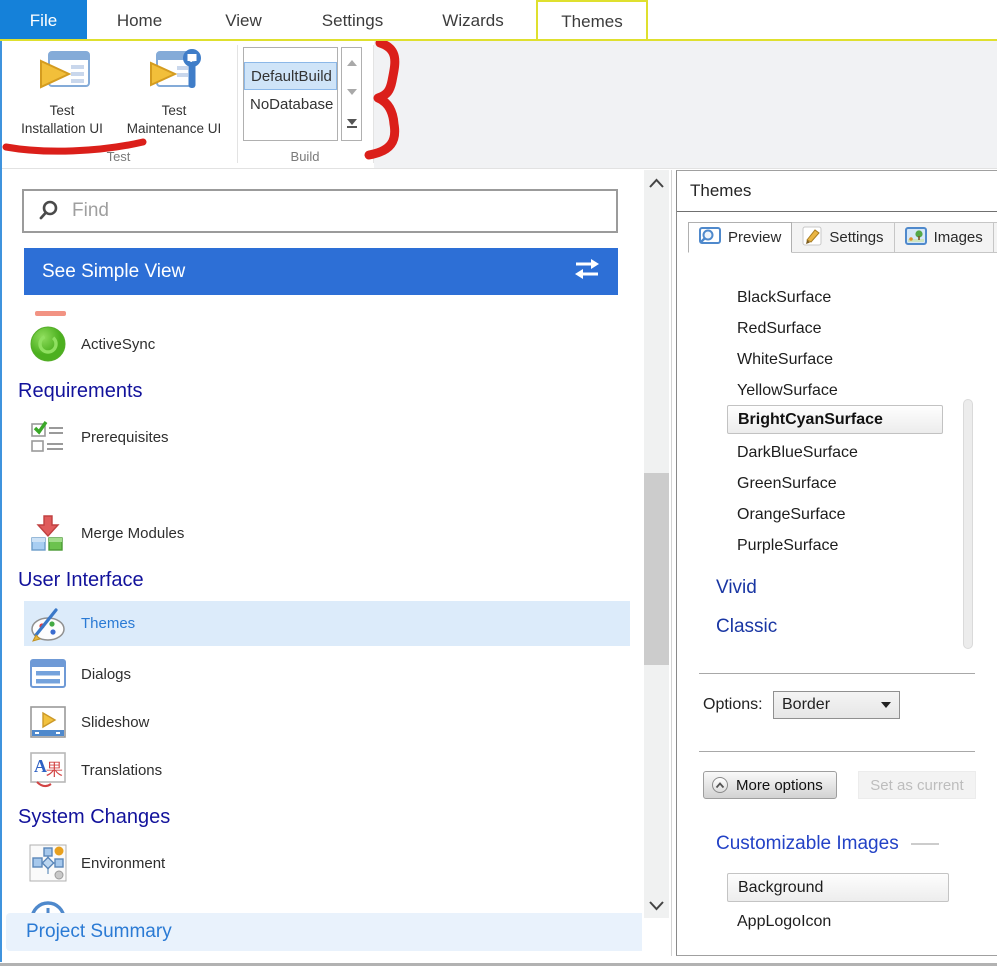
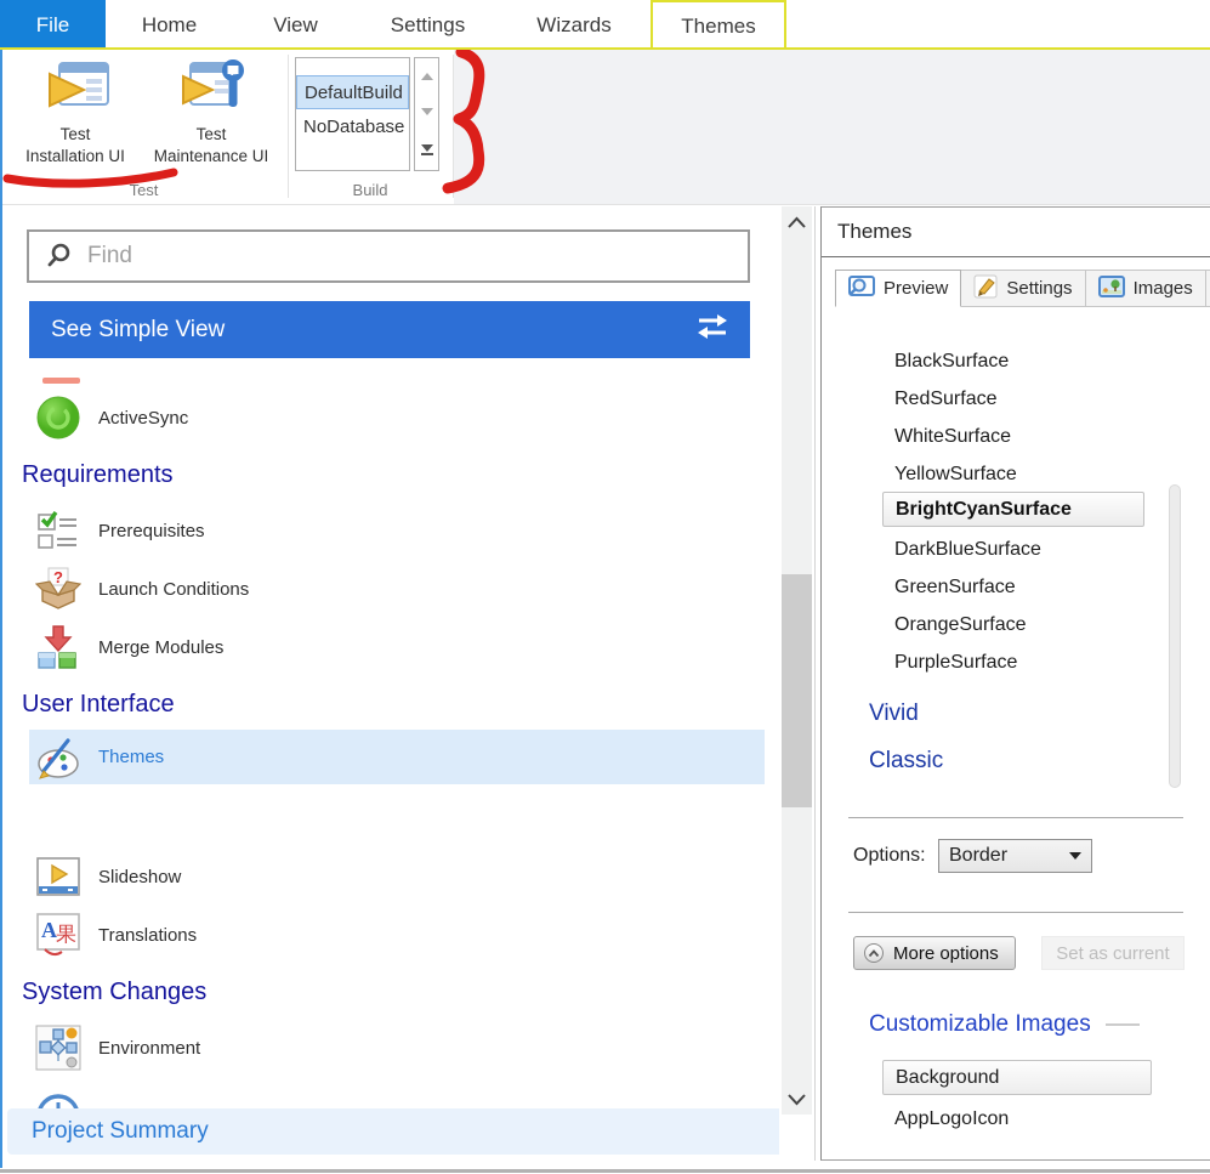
  File
  Home
  View
  Settings
  Wizards
  Themes
  Test
  Installation UI
  Test
  Maintenance UI
  Test
  DefaultBuild
  NoDatabase
  Build
  Find
  See Simple View
  ActiveSync
  Requirements
  Prerequisites
+ ?
+ Launch Conditions
  Merge Modules
  User Interface
  Themes
- Dialogs
  Slideshow
  A
  果
  Translations
  System Changes
  Environment
  Project Summary
  Themes
  Preview
  Settings
  Images
  BlackSurface
  RedSurface
  WhiteSurface
  YellowSurface
  BrightCyanSurface
  DarkBlueSurface
  GreenSurface
  OrangeSurface
  PurpleSurface
  Vivid
  Classic
  Options:
  Border
  More options
  Set as current
  Customizable Images
  Background
  AppLogoIcon
